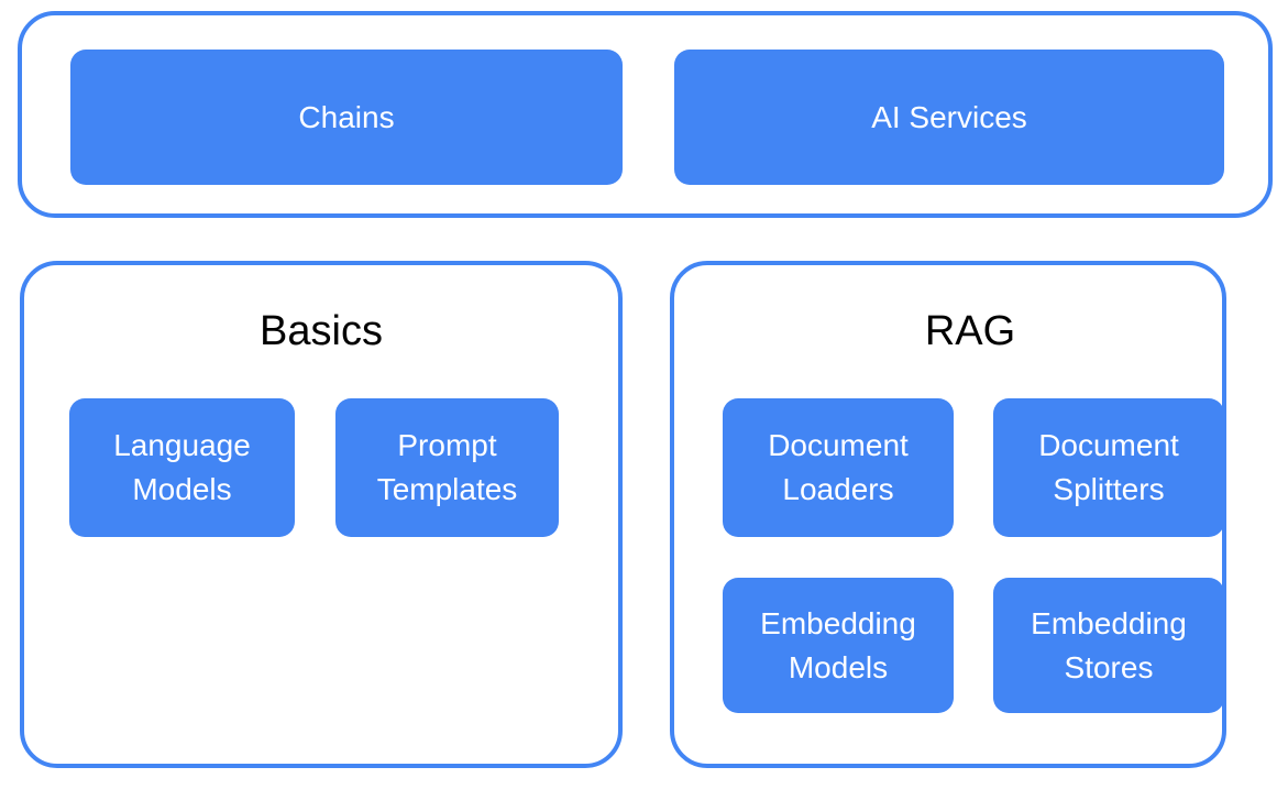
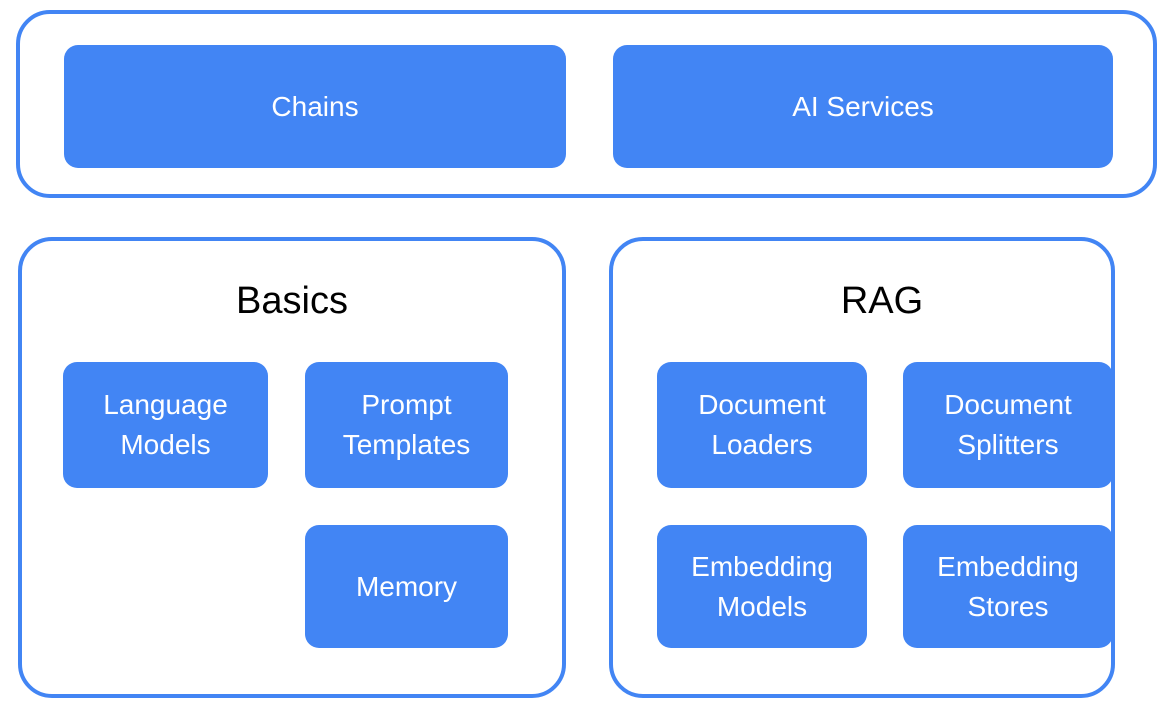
  Chains
  AI Services
  Basics
  Language
  Models
  Prompt
  Templates
+ Memory
  RAG
  Document
  Loaders
  Document
  Splitters
  Embedding
  Models
  Embedding
  Stores
